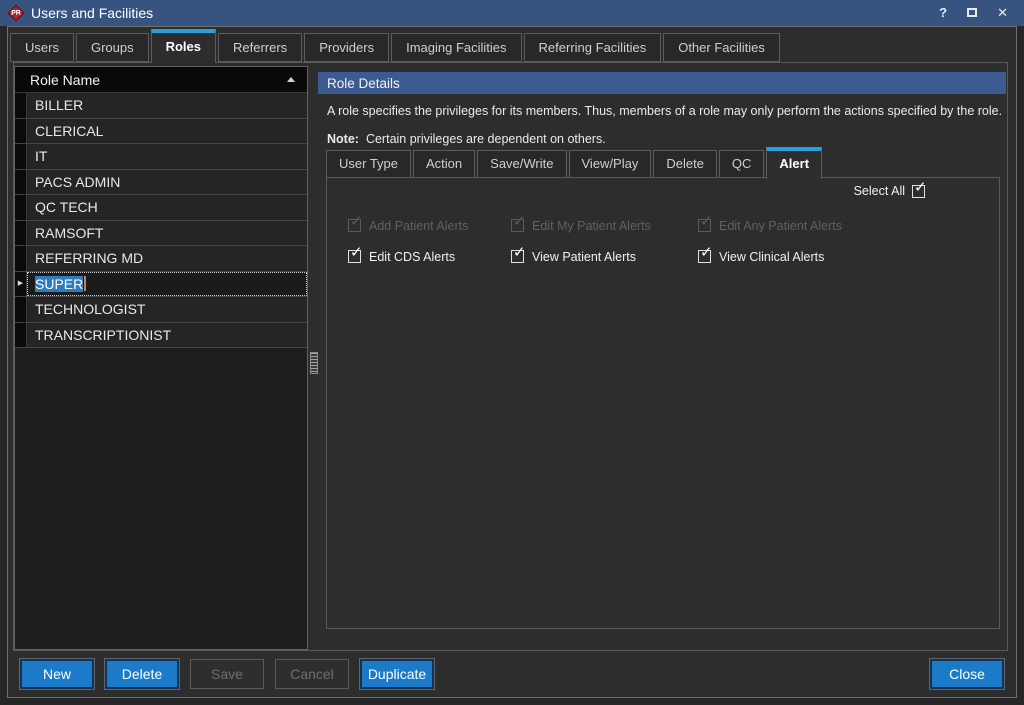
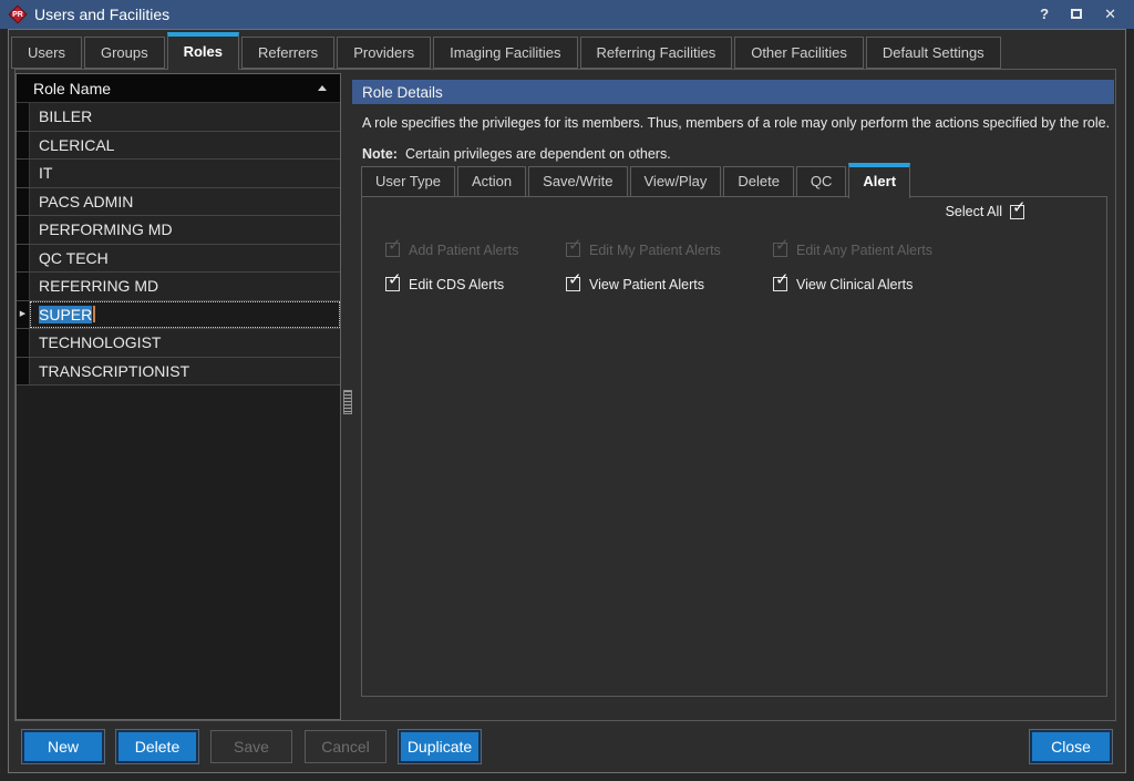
  Users and Facilities
  ?
  ✕
  Users
  Groups
  Roles
  Referrers
  Providers
  Imaging Facilities
  Referring Facilities
  Other Facilities
+ Default Settings
  Role Name
  BILLER
  CLERICAL
  IT
  PACS ADMIN
+ PERFORMING MD
  QC TECH
- RAMSOFT
  REFERRING MD
  SUPER
  TECHNOLOGIST
  TRANSCRIPTIONIST
  Role Details
  A role specifies the privileges for its members. Thus, members of a role may only perform the actions specified by the role.
  Note: Certain privileges are dependent on others.
  User Type
  Action
  Save/Write
  View/Play
  Delete
  QC
  Alert
  Select All
  ✓
  ✓
  Add Patient Alerts
  ✓
  Edit My Patient Alerts
  ✓
  Edit Any Patient Alerts
  ✓
  Edit CDS Alerts
  ✓
  View Patient Alerts
  ✓
  View Clinical Alerts
  New
  Delete
  Save
  Cancel
  Duplicate
  Close
